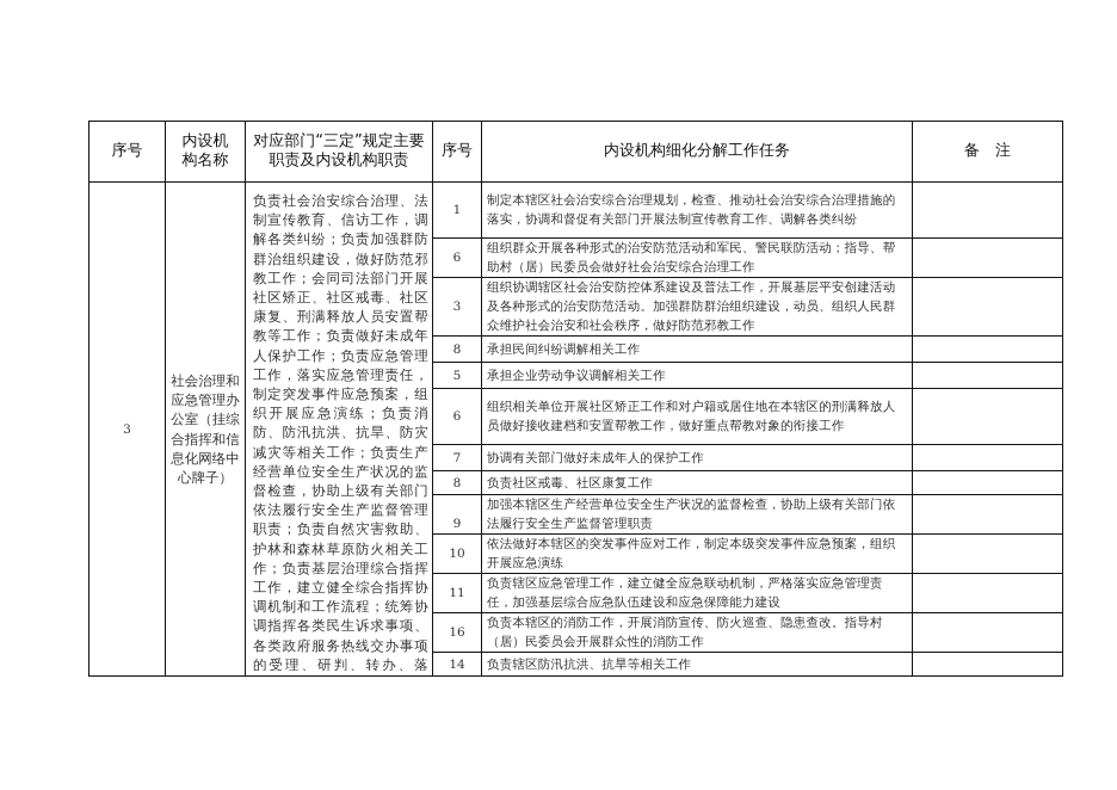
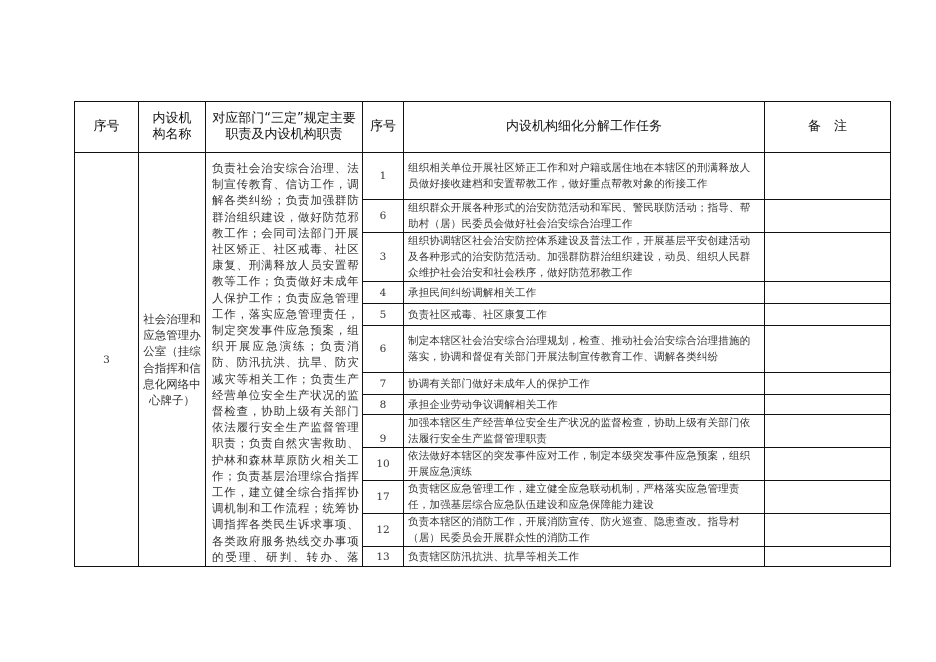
  序号	内设机构名称	对应部门“三定”规定主要职责及内设机构职责	序号	内设机构细化分解工作任务	备 注
- 3	社会治理和应急管理办公室（挂综合指挥和信息化网络中心牌子）	负责社会治安综合治理、法制宣传教育、信访工作，调解各类纠纷；负责加强群防群治组织建设，做好防范邪教工作；会同司法部门开展社区矫正、社区戒毒、社区康复、刑满释放人员安置帮教等工作；负责做好未成年人保护工作；负责应急管理工作，落实应急管理责任，制定突发事件应急预案，组织开展应急演练；负责消防、防汛抗洪、抗旱、防灾减灾等相关工作；负责生产经营单位安全生产状况的监督检查，协助上级有关部门依法履行安全生产监督管理职责；负责自然灾害救助、护林和森林草原防火相关工作；负责基层治理综合指挥工作，建立健全综合指挥协调机制和工作流程；统筹协调指挥各类民生诉求事项、各类政府服务热线交办事项的受理、研判、转办、落	1	制定本辖区社会治安综合治理规划，检查、推动社会治安综合治理措施的落实，协调和督促有关部门开展法制宣传教育工作、调解各类纠纷
+ 3	社会治理和应急管理办公室（挂综合指挥和信息化网络中心牌子）	负责社会治安综合治理、法制宣传教育、信访工作，调解各类纠纷；负责加强群防群治组织建设，做好防范邪教工作；会同司法部门开展社区矫正、社区戒毒、社区康复、刑满释放人员安置帮教等工作；负责做好未成年人保护工作；负责应急管理工作，落实应急管理责任，制定突发事件应急预案，组织开展应急演练；负责消防、防汛抗洪、抗旱、防灾减灾等相关工作；负责生产经营单位安全生产状况的监督检查，协助上级有关部门依法履行安全生产监督管理职责；负责自然灾害救助、护林和森林草原防火相关工作；负责基层治理综合指挥工作，建立健全综合指挥协调机制和工作流程；统筹协调指挥各类民生诉求事项、各类政府服务热线交办事项的受理、研判、转办、落	1	组织相关单位开展社区矫正工作和对户籍或居住地在本辖区的刑满释放人员做好接收建档和安置帮教工作，做好重点帮教对象的衔接工作
  6	组织群众开展各种形式的治安防范活动和军民、警民联防活动；指导、帮助村（居）民委员会做好社会治安综合治理工作
  3	组织协调辖区社会治安防控体系建设及普法工作，开展基层平安创建活动及各种形式的治安防范活动。加强群防群治组织建设，动员、组织人民群众维护社会治安和社会秩序，做好防范邪教工作
- 8	承担民间纠纷调解相关工作
+ 4	承担民间纠纷调解相关工作
- 5	承担企业劳动争议调解相关工作
+ 5	负责社区戒毒、社区康复工作
- 6	组织相关单位开展社区矫正工作和对户籍或居住地在本辖区的刑满释放人员做好接收建档和安置帮教工作，做好重点帮教对象的衔接工作
+ 6	制定本辖区社会治安综合治理规划，检查、推动社会治安综合治理措施的落实，协调和督促有关部门开展法制宣传教育工作、调解各类纠纷
  7	协调有关部门做好未成年人的保护工作
- 8	负责社区戒毒、社区康复工作
+ 8	承担企业劳动争议调解相关工作
  9	加强本辖区生产经营单位安全生产状况的监督检查，协助上级有关部门依法履行安全生产监督管理职责
  10	依法做好本辖区的突发事件应对工作，制定本级突发事件应急预案，组织开展应急演练
- 11	负责辖区应急管理工作，建立健全应急联动机制，严格落实应急管理责任，加强基层综合应急队伍建设和应急保障能力建设
+ 17	负责辖区应急管理工作，建立健全应急联动机制，严格落实应急管理责任，加强基层综合应急队伍建设和应急保障能力建设
- 16	负责本辖区的消防工作，开展消防宣传、防火巡查、隐患查改。指导村（居）民委员会开展群众性的消防工作
+ 12	负责本辖区的消防工作，开展消防宣传、防火巡查、隐患查改。指导村（居）民委员会开展群众性的消防工作
- 14	负责辖区防汛抗洪、抗旱等相关工作
+ 13	负责辖区防汛抗洪、抗旱等相关工作
